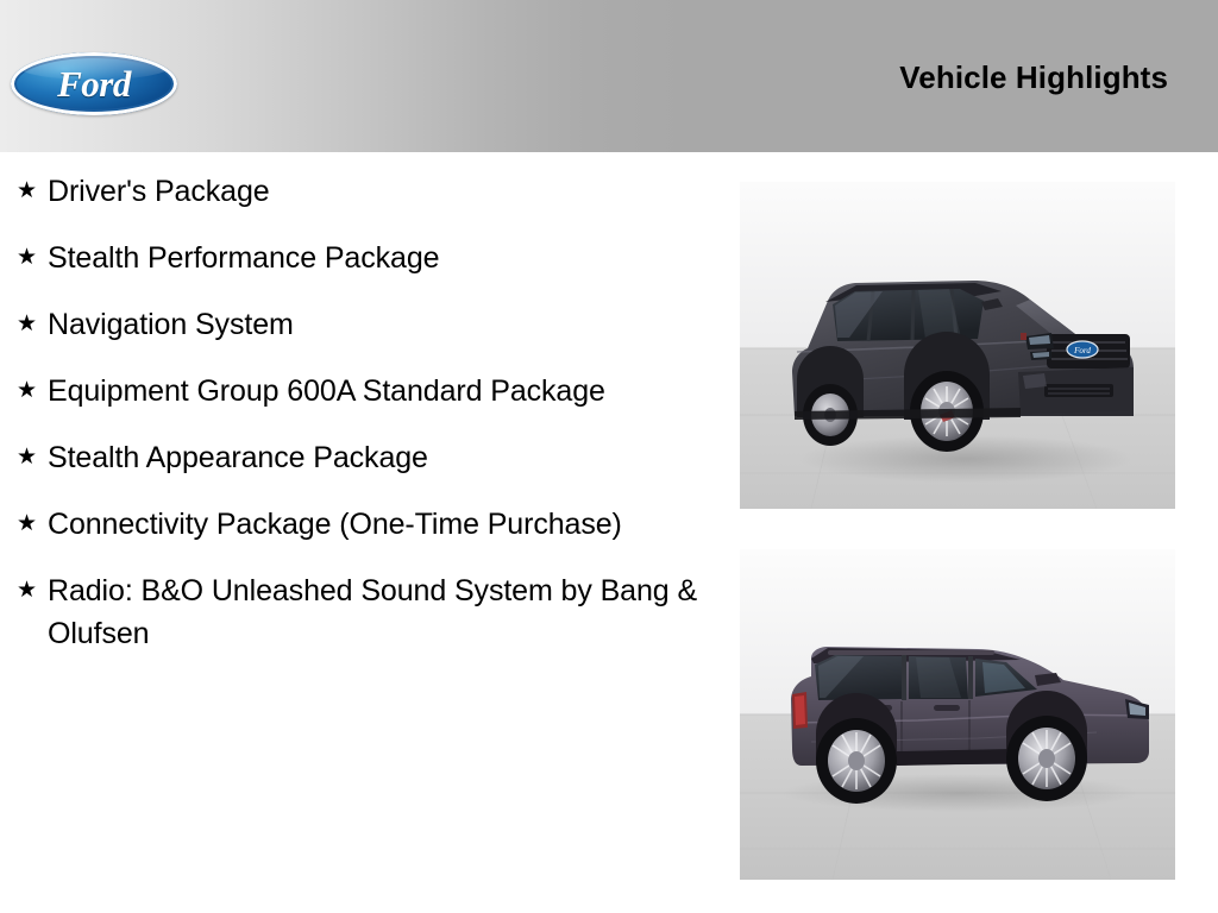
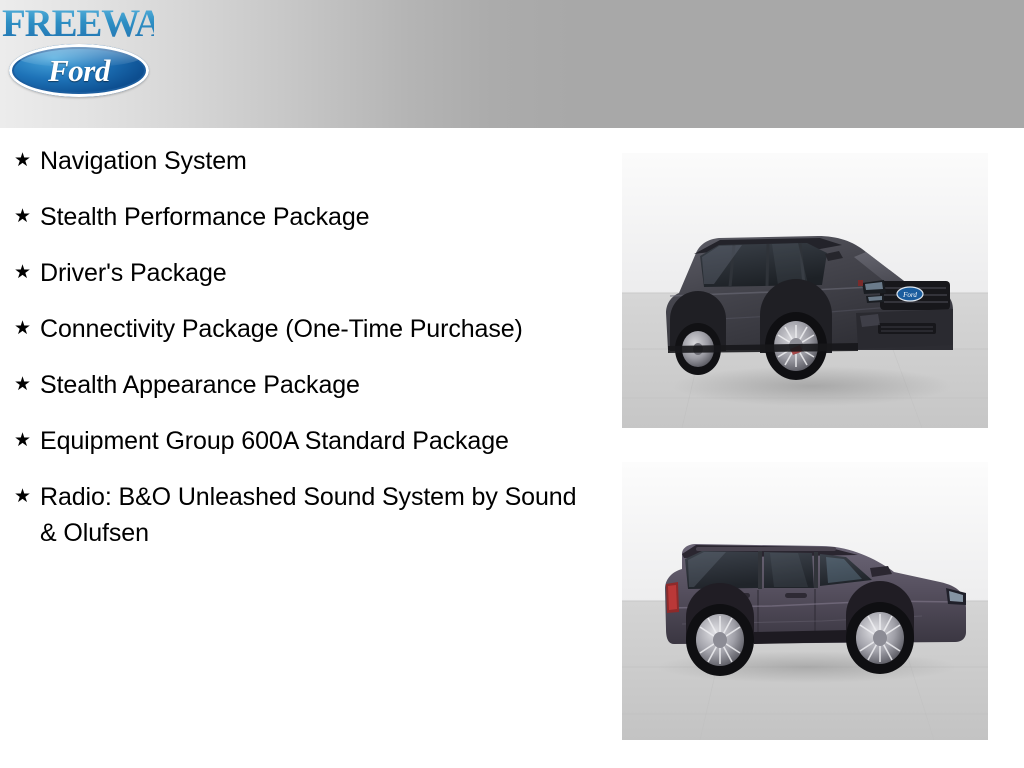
+ FREEWAY
  Ford
- Vehicle Highlights
  ★
- Driver's Package
+ Navigation System
  ★
  Stealth Performance Package
  ★
- Navigation System
+ Driver's Package
  ★
- Equipment Group 600A Standard Package
+ Connectivity Package (One-Time Purchase)
  ★
  Stealth Appearance Package
  ★
- Connectivity Package (One-Time Purchase)
+ Equipment Group 600A Standard Package
  ★
- Radio: B&O Unleashed Sound System by Bang & Olufsen
+ Radio: B&O Unleashed Sound System by Sound & Olufsen
  Ford
